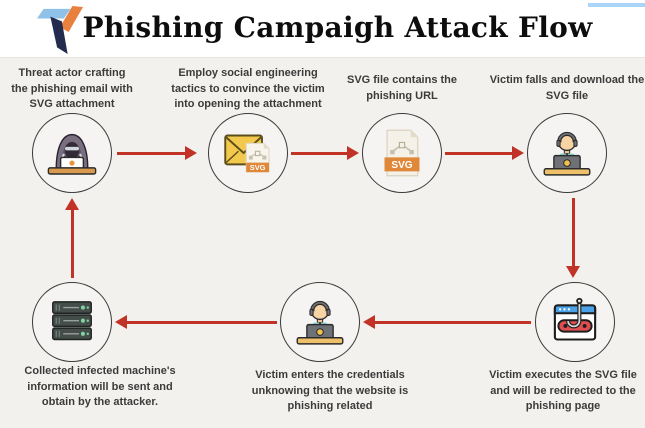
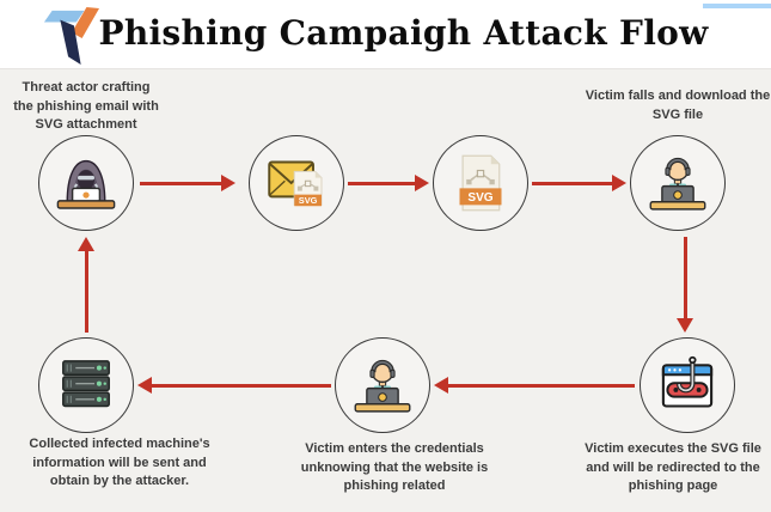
  Phishing Campaigh Attack Flow
  Threat actor crafting
  the phishing email with
  SVG attachment
- Employ social engineering
- tactics to convince the victim
- into opening the attachment
- SVG file contains the
- phishing URL
  Victim falls and download the
  SVG file
  Victim executes the SVG file
  and will be redirected to the
  phishing page
  Victim enters the credentials
  unknowing that the website is
  phishing related
  Collected infected machine's
  information will be sent and
  obtain by the attacker.
  SVG
  SVG
